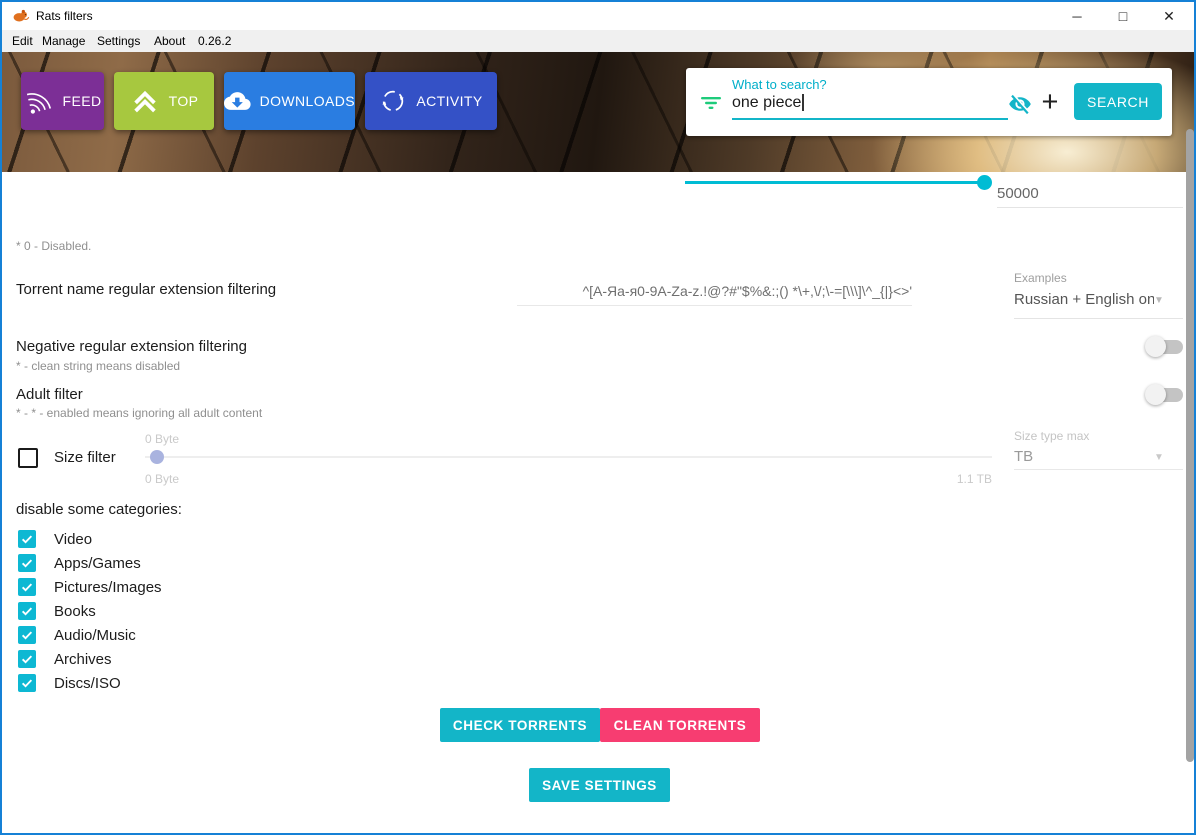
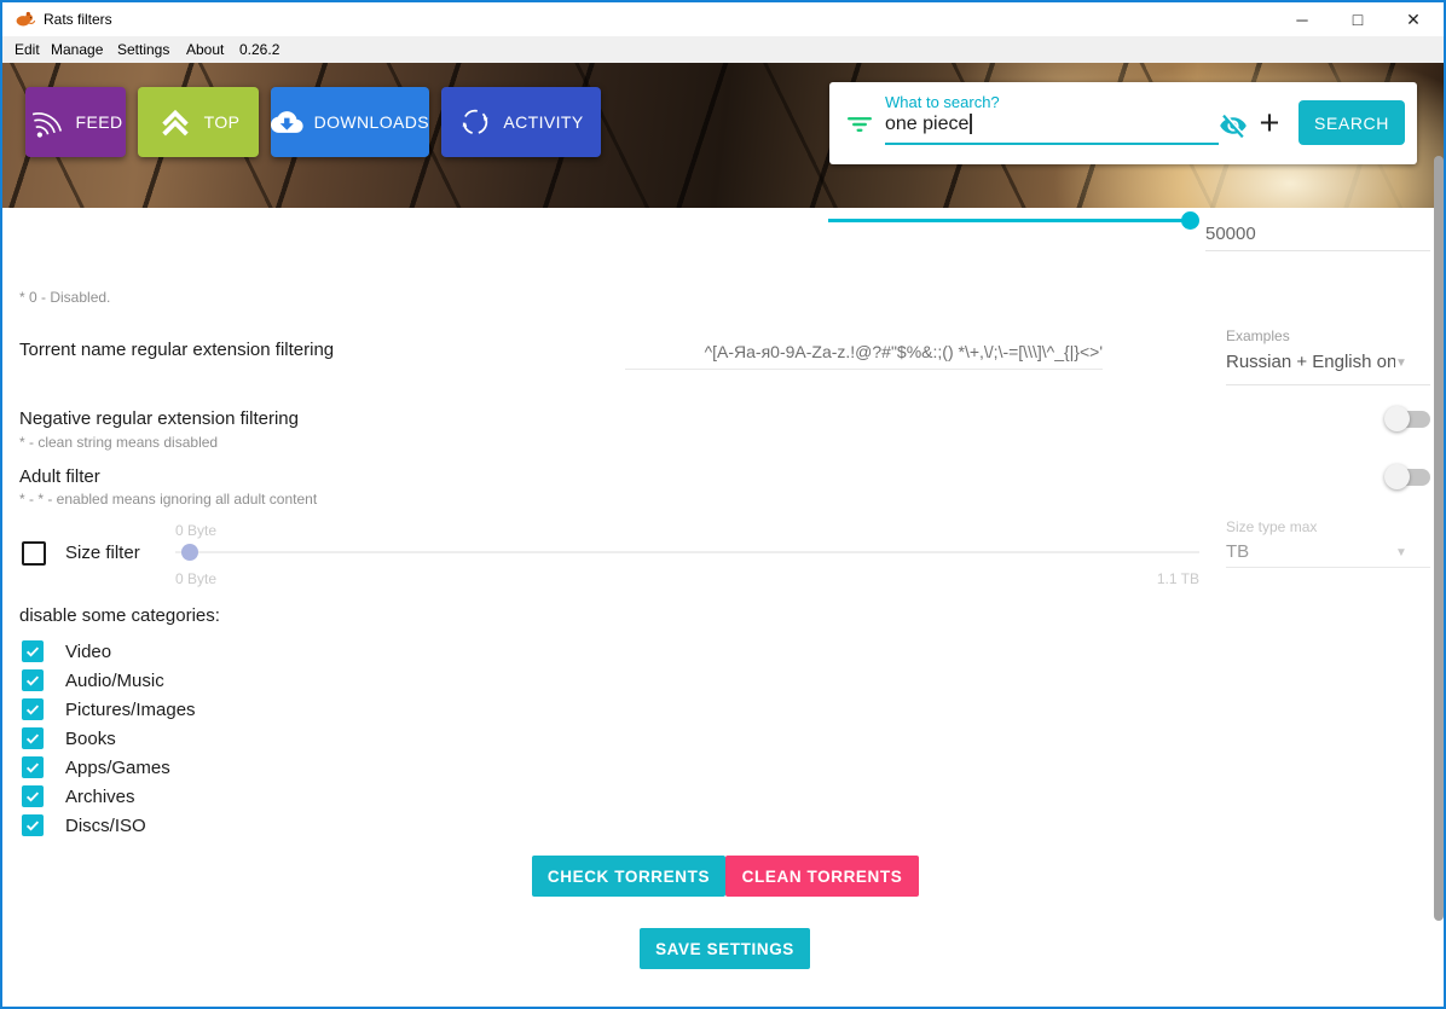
  Rats filters
  ─
  □
  ✕
  Edit
  Manage
  Settings
  About
  0.26.2
  FEED
  TOP
  DOWNLOADS
  ACTIVITY
  What to search?
  one piece
  +
  SEARCH
  50000
  * 0 - Disabled.
  Torrent name regular extension filtering
  ^[А-Яа-я0-9A-Za-z.!@?#"$%&:;() *\+,\/;\-=[\\\]\^_{|}<>'
  Examples
  Russian + English on
  ▼
  Negative regular extension filtering
  * - clean string means disabled
  Adult filter
  * - * - enabled means ignoring all adult content
  0 Byte
  Size filter
  0 Byte
  1.1 TB
  Size type max
  TB
  ▼
  disable some categories:
  Video
- Apps/Games
+ Audio/Music
  Pictures/Images
  Books
- Audio/Music
+ Apps/Games
  Archives
  Discs/ISO
  CHECK TORRENTS
  CLEAN TORRENTS
  SAVE SETTINGS
